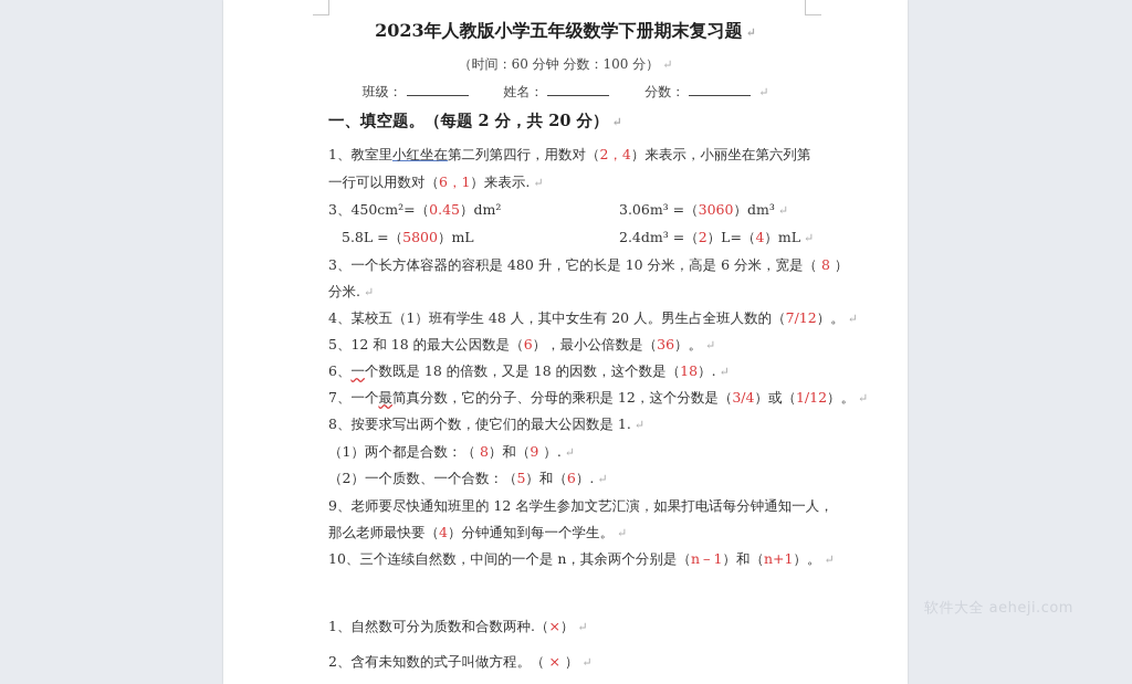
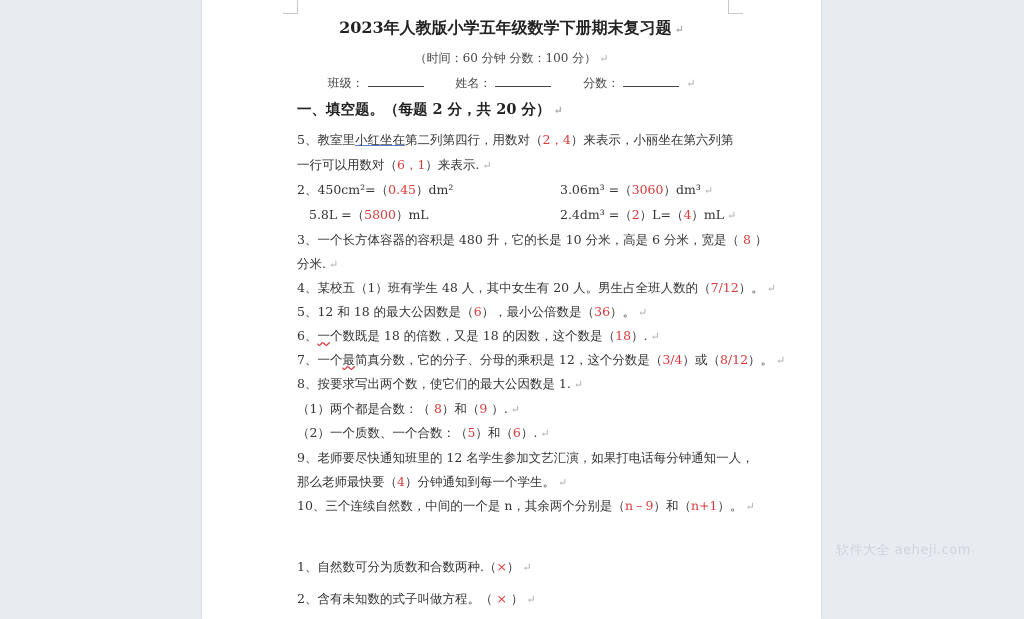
  2023年人教版小学五年级数学下册期末复习题 ↵
  （时间：60 分钟 分数：100 分） ↵
  班级： 姓名： 分数： ↵
  一、填空题。（每题 2 分，共 20 分） ↵
- 1、教室里小红坐在第二列第四行，用数对（2，4）来表示，小丽坐在第六列第
+ 5、教室里小红坐在第二列第四行，用数对（2，4）来表示，小丽坐在第六列第
  一行可以用数对（6，1）来表示. ↵
- 3、450cm²=（0.45）dm²
+ 2、450cm²=（0.45）dm²
  3.06m³ =（3060）dm³ ↵
  5.8L =（5800）mL
  2.4dm³ =（2）L=（4）mL ↵
  3、一个长方体容器的容积是 480 升，它的长是 10 分米，高是 6 分米，宽是（ 8 ）
  分米. ↵
  4、某校五（1）班有学生 48 人，其中女生有 20 人。男生占全班人数的（7/12）。 ↵
  5、12 和 18 的最大公因数是（6），最小公倍数是（36）。 ↵
  6、一个数既是 18 的倍数，又是 18 的因数，这个数是（18）. ↵
- 7、一个最简真分数，它的分子、分母的乘积是 12，这个分数是（3/4）或（1/12）。 ↵
+ 7、一个最简真分数，它的分子、分母的乘积是 12，这个分数是（3/4）或（8/12）。 ↵
  8、按要求写出两个数，使它们的最大公因数是 1. ↵
  （1）两个都是合数：（ 8）和（9 ）. ↵
  （2）一个质数、一个合数：（5）和（6）. ↵
  9、老师要尽快通知班里的 12 名学生参加文艺汇演，如果打电话每分钟通知一人，
  那么老师最快要（4）分钟通知到每一个学生。 ↵
- 10、三个连续自然数，中间的一个是 n，其余两个分别是（n－1）和（n+1）。 ↵
+ 10、三个连续自然数，中间的一个是 n，其余两个分别是（n－9）和（n+1）。 ↵
  1、自然数可分为质数和合数两种.（×） ↵
  2、含有未知数的式子叫做方程。（ × ） ↵
  软件大全 aeheji.com
